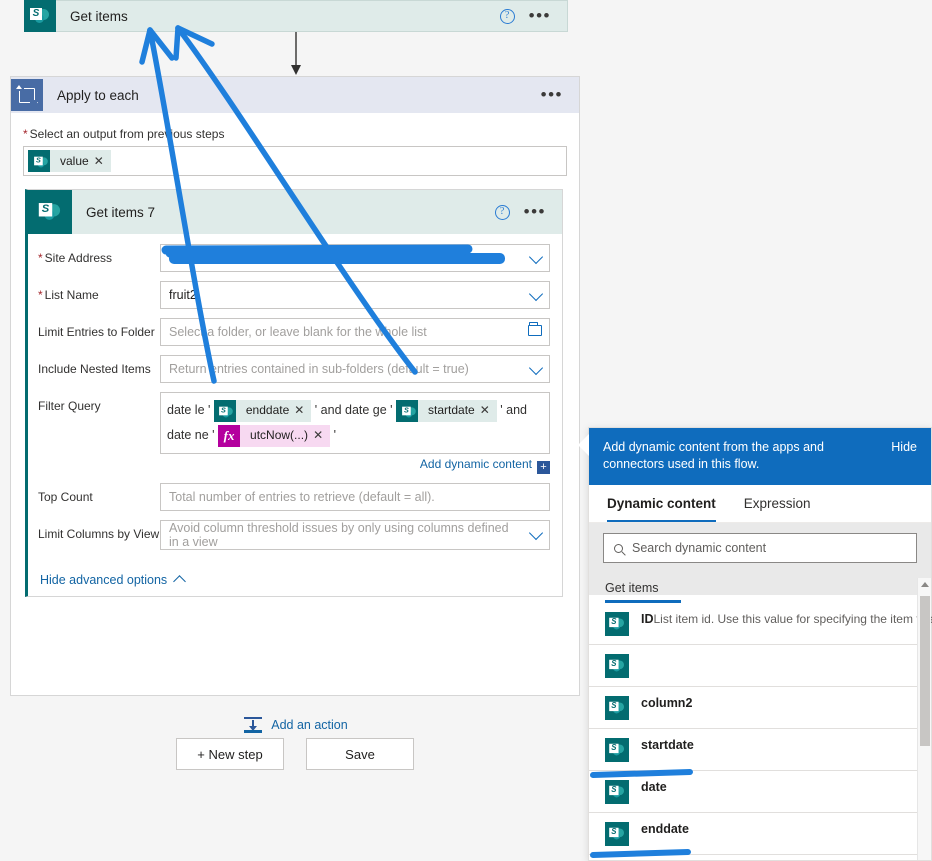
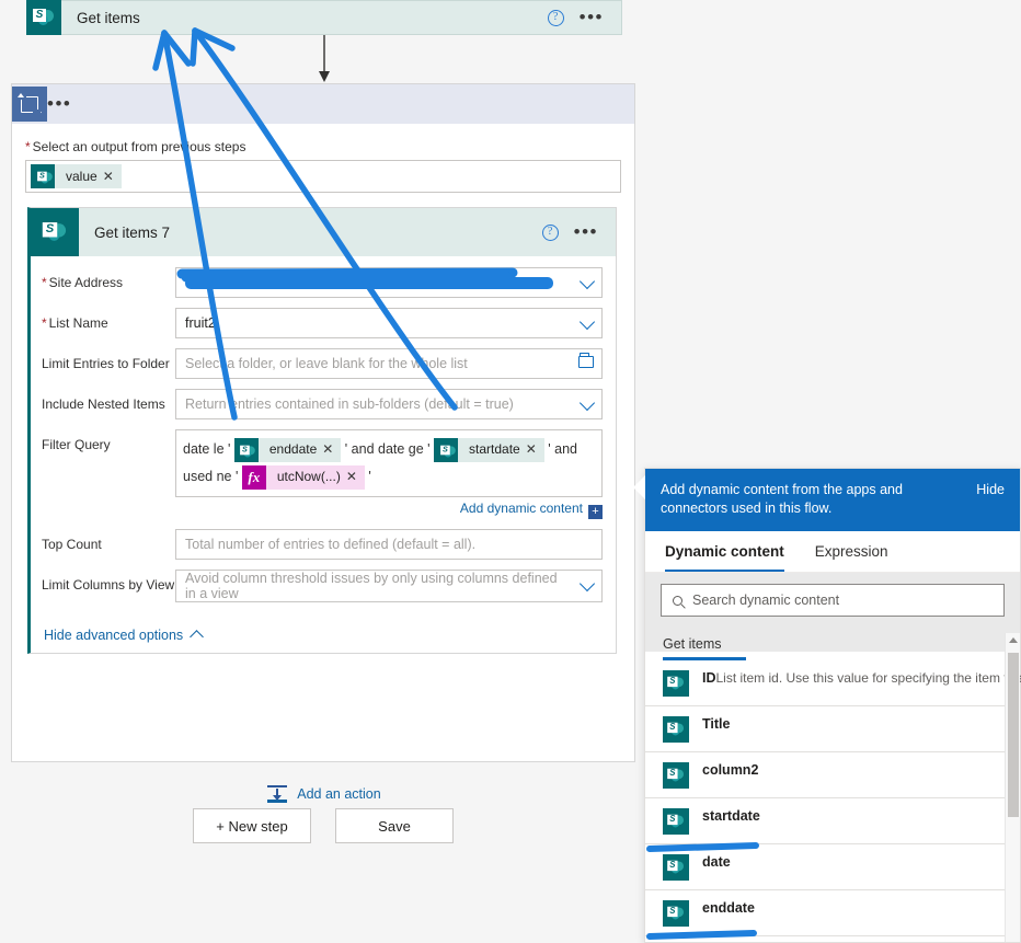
  S
  Get items
  ?
  •••
- Apply to each
  •••
  * Select an output from preous steps
  value
  ✕
  S
  Get items 7
  ?
  •••
  * Site Address
  * List Name
  fruit2
  Limit Entries to Folder
  Selec a folder, or leave blank for the wole list
  Include Nested Items
  Returnntries contained in sub-folders (defult = true)
  Filter Query
  date le '
  enddate
  ✕
  ' and date ge '
  startdate
  ✕
- ' and date ne '
+ ' and used ne '
  fx
  utcNow(...)
  ✕
  '
  Add dynamic content +
  Top Count
- Total number of entries to retrieve (default = all).
+ Total number of entries to defined (default = all).
  Limit Columns by View
  Avoid column threshold issues by only using columns defined in a view
  Hide advanced options
  Add an action
  + New step
  Save
  Add dynamic content from the apps and connectors used in this flow.
  Hide
  Dynamic content
  Expression
  Search dynamic content
  Get items
  S
  IDList item id. Use this value for specifying the item
  S
+ Title
  S
  column2
  S
  startdate
  S
  date
  S
  enddate
